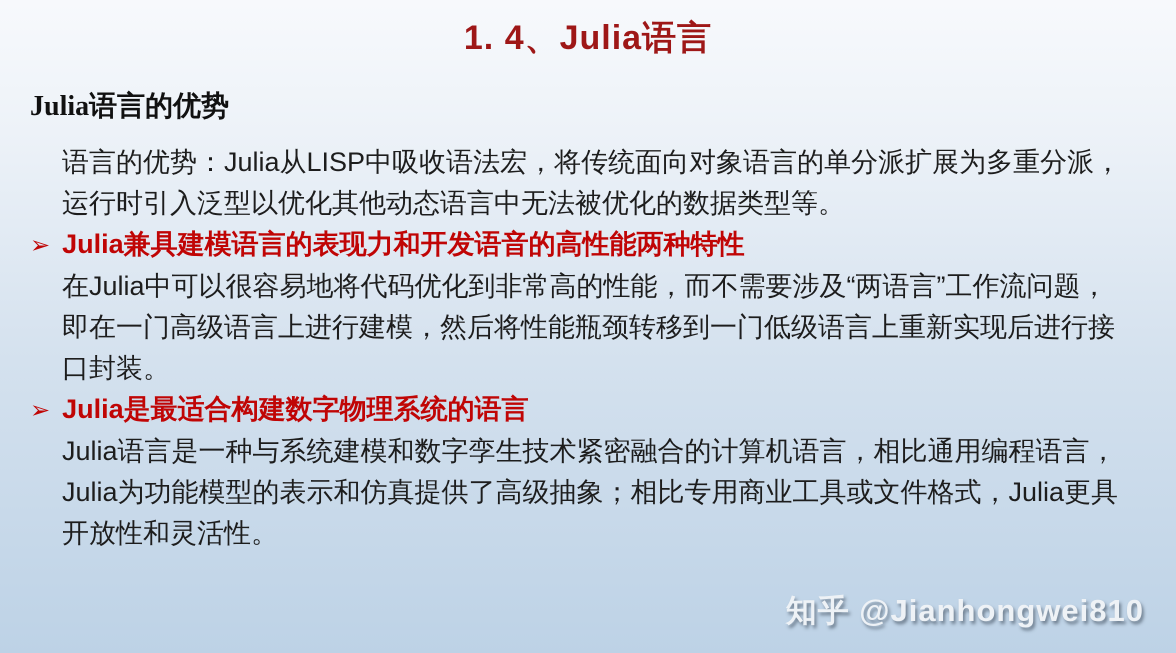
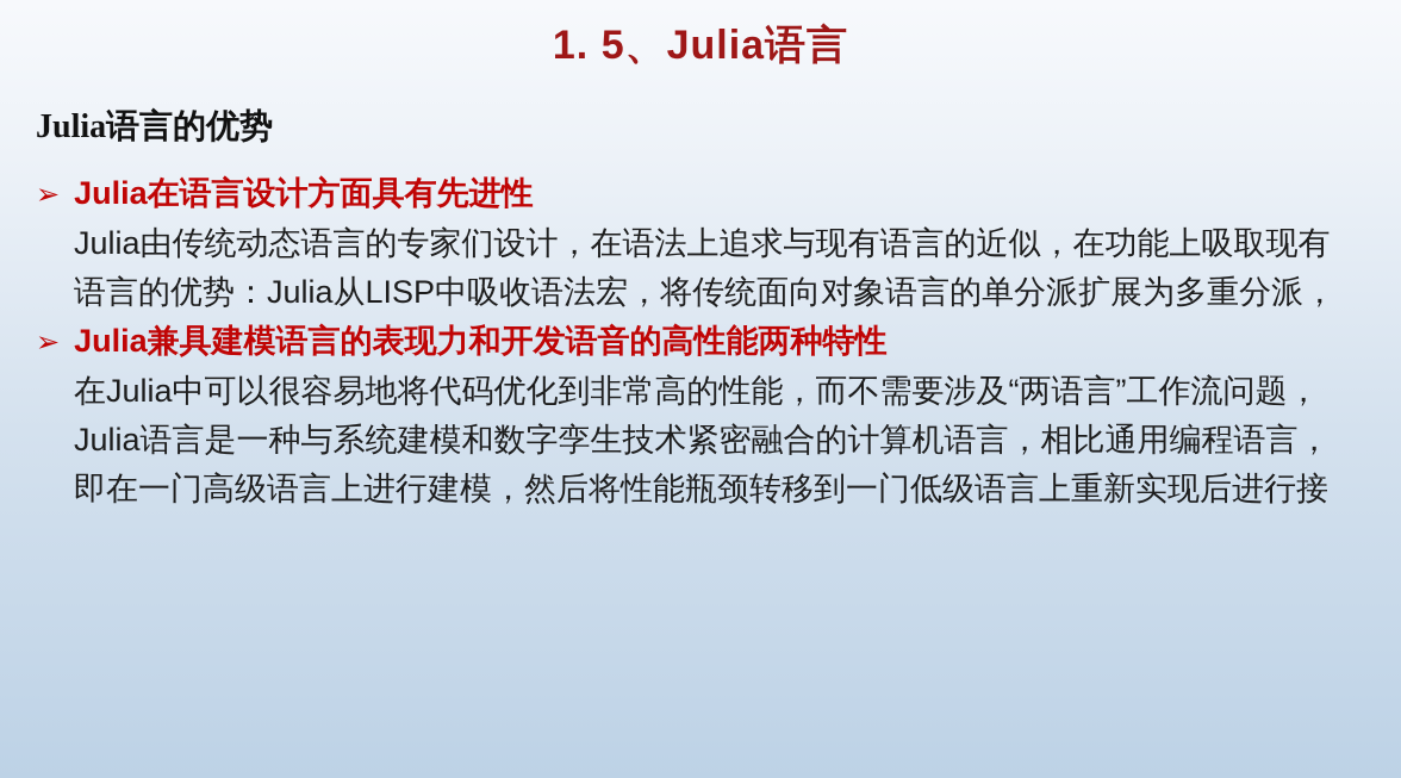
- 1. 4、Julia语言
+ 1. 5、Julia语言
  Julia语言的优势
+ ➢ Julia在语言设计方面具有先进性
+ Julia由传统动态语言的专家们设计，在语法上追求与现有语言的近似，在功能上吸取现有
  语言的优势：Julia从LISP中吸收语法宏，将传统面向对象语言的单分派扩展为多重分派，
- 运行时引入泛型以优化其他动态语言中无法被优化的数据类型等。
  ➢ Julia兼具建模语言的表现力和开发语音的高性能两种特性
  在Julia中可以很容易地将代码优化到非常高的性能，而不需要涉及“两语言”工作流问题，
- 即在一门高级语言上进行建模，然后将性能瓶颈转移到一门低级语言上重新实现后进行接
+ Julia语言是一种与系统建模和数字孪生技术紧密融合的计算机语言，相比通用编程语言，
- 口封装。
- ➢ Julia是最适合构建数字物理系统的语言
- Julia语言是一种与系统建模和数字孪生技术紧密融合的计算机语言，相比通用编程语言，
+ 即在一门高级语言上进行建模，然后将性能瓶颈转移到一门低级语言上重新实现后进行接
- Julia为功能模型的表示和仿真提供了高级抽象；相比专用商业工具或文件格式，Julia更具
- 开放性和灵活性。
- 知乎 @Jianhongwei810
